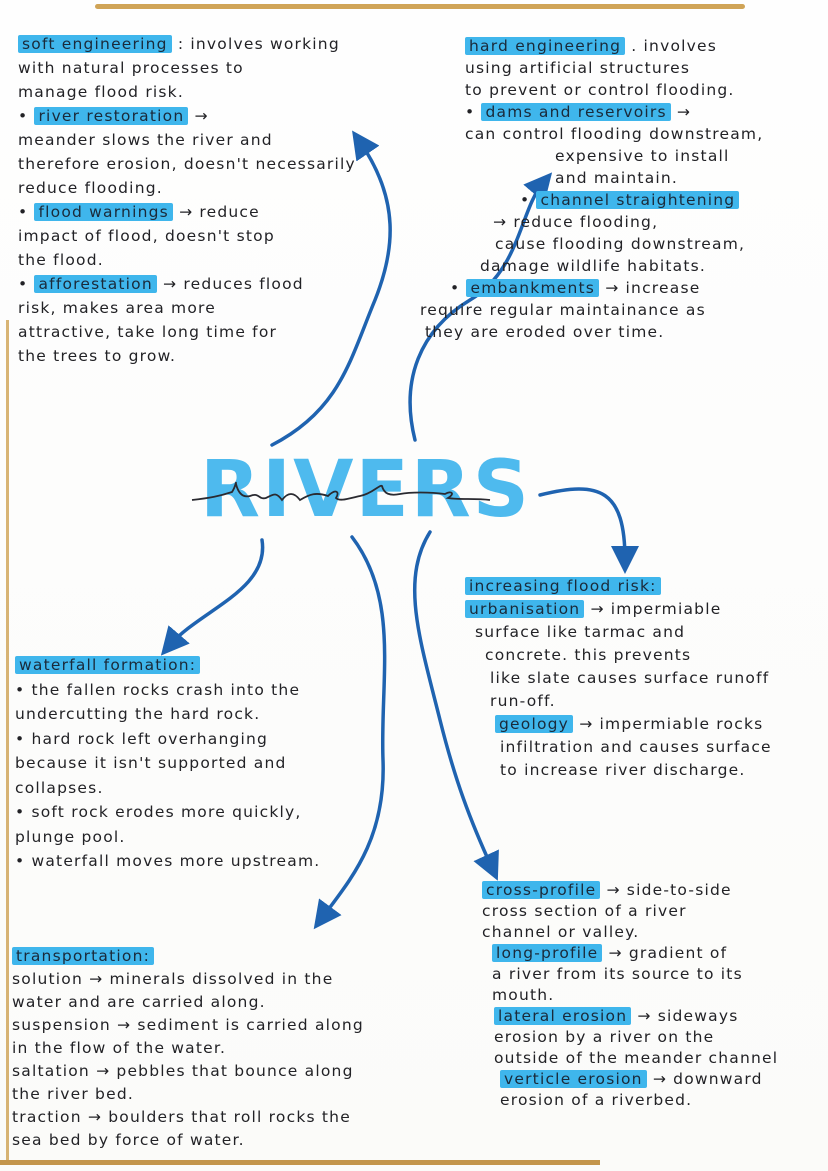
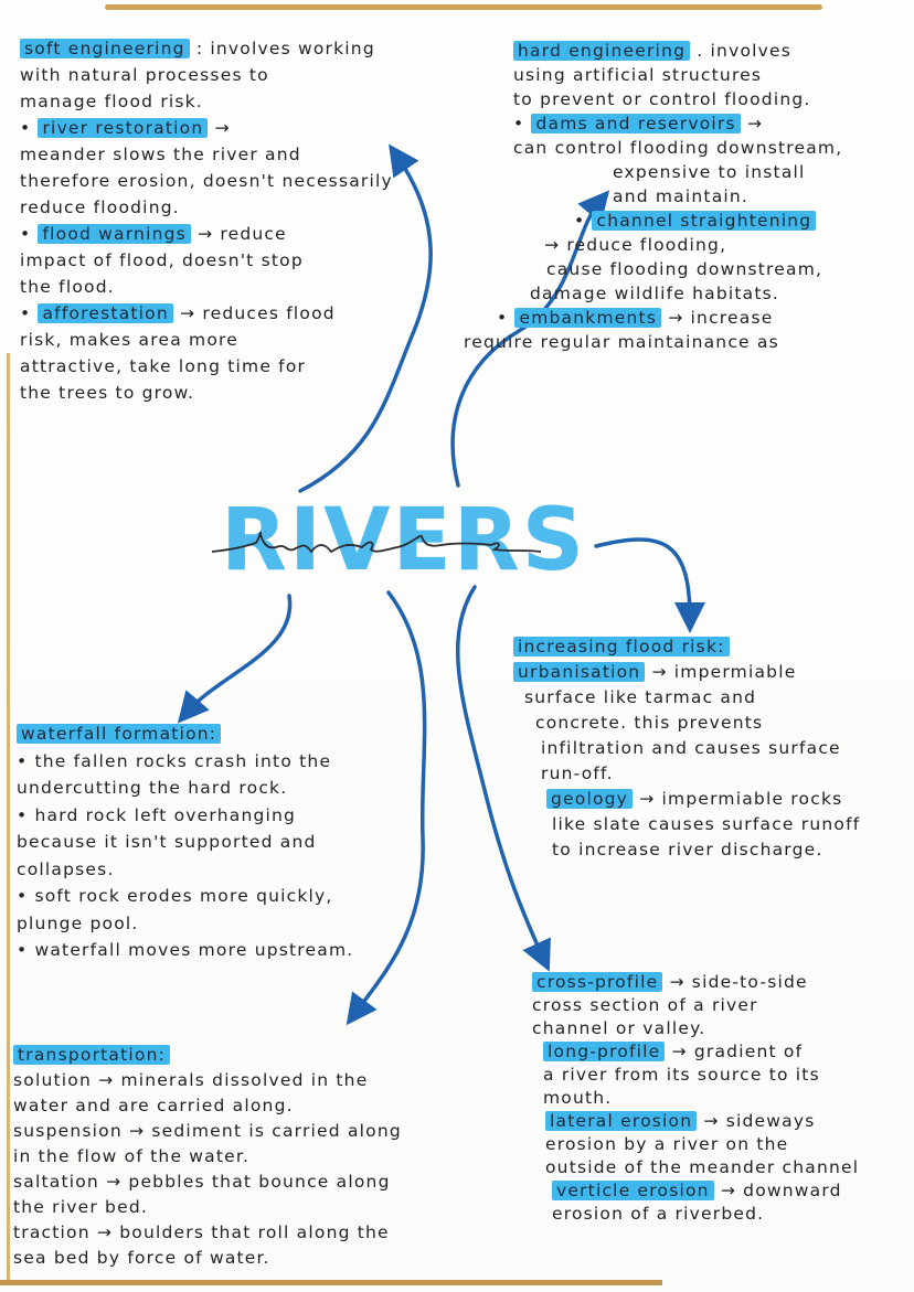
  soft engineering : involves working
  with natural processes to
  manage flood risk.
  • river restoration →
  meander slows the river and
  therefore erosion, doesn't necessarily
  reduce flooding.
  • flood warnings → reduce
  impact of flood, doesn't stop
  the flood.
  • afforestation → reduces flood
  risk, makes area more
  attractive, take long time for
  the trees to grow.
  hard engineering . involves
  using artificial structures
  to prevent or control flooding.
  • dams and reservoirs →
  can control flooding downstream,
  expensive to install
  and maintain.
  • channel straightening
  → reduce flooding,
  cause flooding downstream,
  damage wildlife habitats.
  • embankments → increase
  require regular maintainance as
- they are eroded over time.
  RIVRS
  increasing flood risk:
  urbanisation → impermiable
  surface like tarmac and
  concrete. this prevents
- like slate causes surface runoff
+ infiltration and causes surface
  run-off.
  geology → impermiable rocks
- infiltration and causes surface
+ like slate causes surface runoff
  to increase river discharge.
  waterfall formation:
  • the fallen rocks crash into the
  undercutting the hard rock.
  • hard rock left overhanging
  because it isn't supported and
  collapses.
  • soft rock erodes more quickly,
  plunge pool.
  • waterfall moves more upstream.
  transportation:
  solution → minerals dissolved in the
  water and are carried along.
  suspension → sediment is carried along
  in the flow of the water.
  saltation → pebbles that bounce along
  the river bed.
- traction → boulders that roll rocks the
+ traction → boulders that roll along the
  sea bed by force of water.
  cross-profile → side-to-side
  cross section of a river
  channel or valley.
  long-profile → gradient of
  a river from its source to its
  mouth.
  lateral erosion → sideways
  erosion by a river on the
  outside of the meander channel
  verticle erosion → downward
  erosion of a riverbed.
